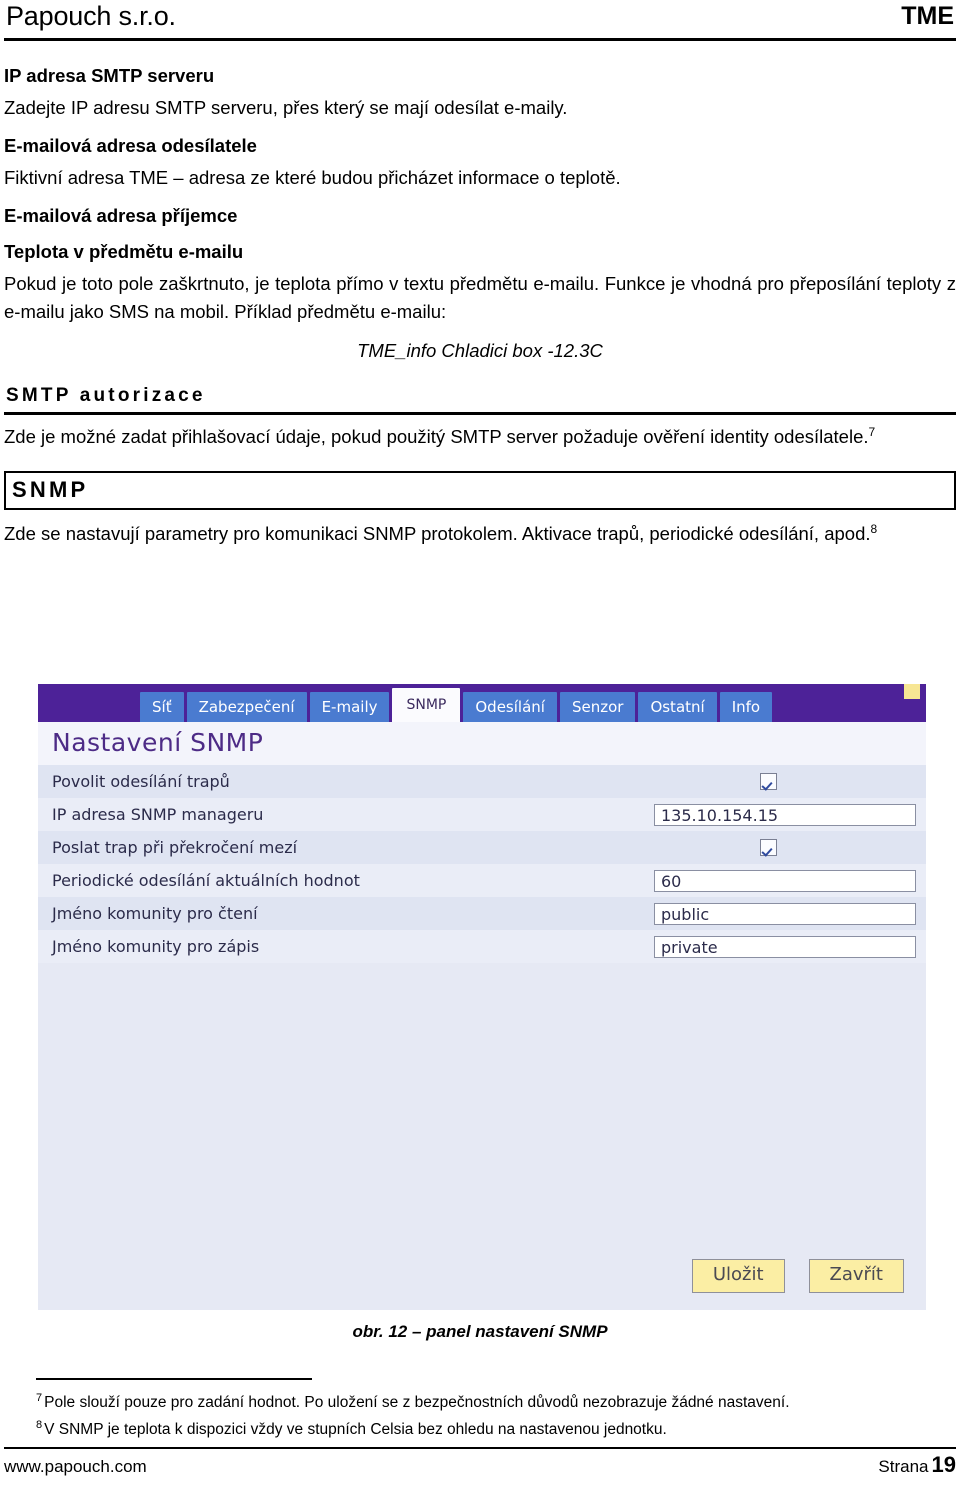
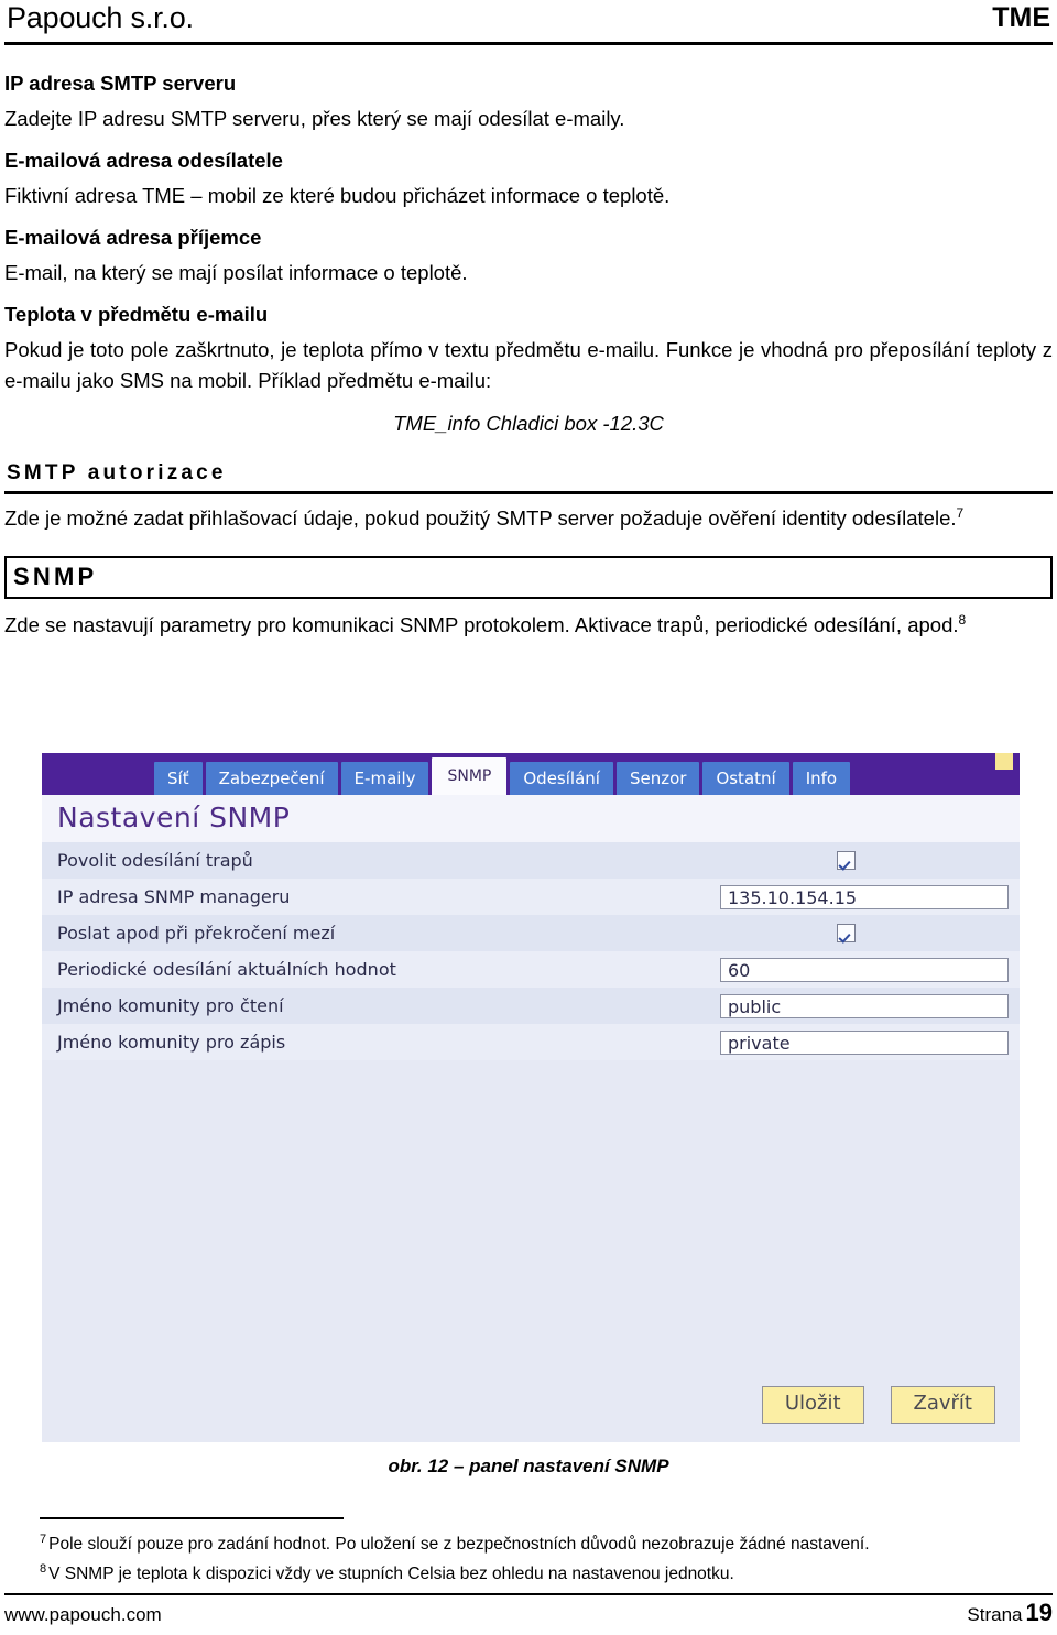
  Papouch s.r.o.
  TME
  IP adresa SMTP serveru
  Zadejte IP adresu SMTP serveru, přes který se mají odesílat e-maily.
  E-mailová adresa odesílatele
- Fiktivní adresa TME – adresa ze které budou přicházet informace o teplotě.
+ Fiktivní adresa TME – mobil ze které budou přicházet informace o teplotě.
  E-mailová adresa příjemce
+ E-mail, na který se mají posílat informace o teplotě.
  Teplota v předmětu e-mailu
  Pokud je toto pole zaškrtnuto, je teplota přímo v textu předmětu e-mailu. Funkce je vhodná pro přeposílání teploty z e-mailu jako SMS na mobil. Příklad předmětu e-mailu:
  TME_info Chladici box -12.3C
  SMTP autorizace
  Zde je možné zadat přihlašovací údaje, pokud použitý SMTP server požaduje ověření identity odesílatele.7
  SNMP
  Zde se nastavují parametry pro komunikaci SNMP protokolem. Aktivace trapů, periodické odesílání, apod.8
  Síť
  Zabezpečení
  E-maily
  SNMP
  Odesílání
  Senzor
  Ostatní
  Info
  Nastavení SNMP
  Povolit odesílání trapů
  IP adresa SNMP manageru
  135.10.154.15
- Poslat trap při překročení mezí
+ Poslat apod při překročení mezí
  Periodické odesílání aktuálních hodnot
  60
  Jméno komunity pro čtení
  public
  Jméno komunity pro zápis
  private
  Uložit
  Zavřít
  obr. 12 – panel nastavení SNMP
  7 Pole slouží pouze pro zadání hodnot. Po uložení se z bezpečnostních důvodů nezobrazuje žádné nastavení.
  8 V SNMP je teplota k dispozici vždy ve stupních Celsia bez ohledu na nastavenou jednotku.
  www.papouch.com
  Strana 19
